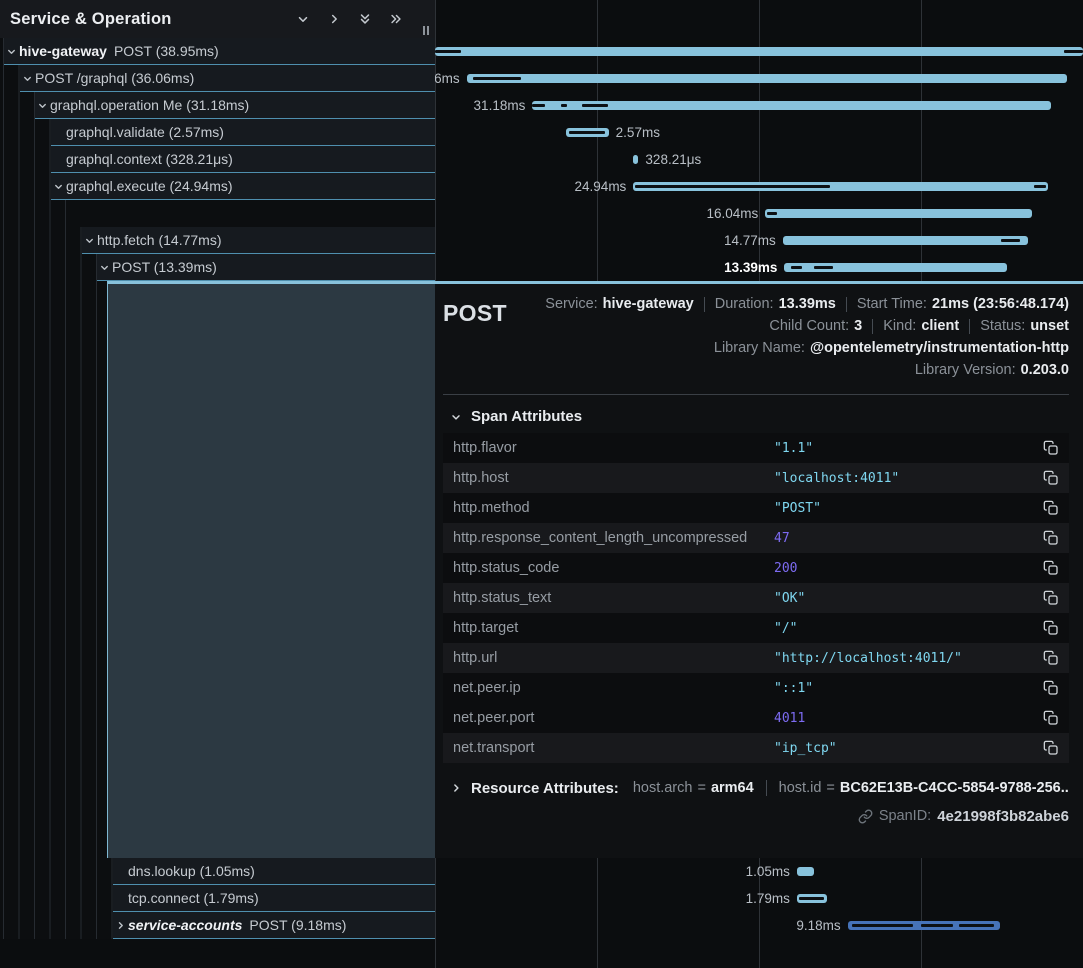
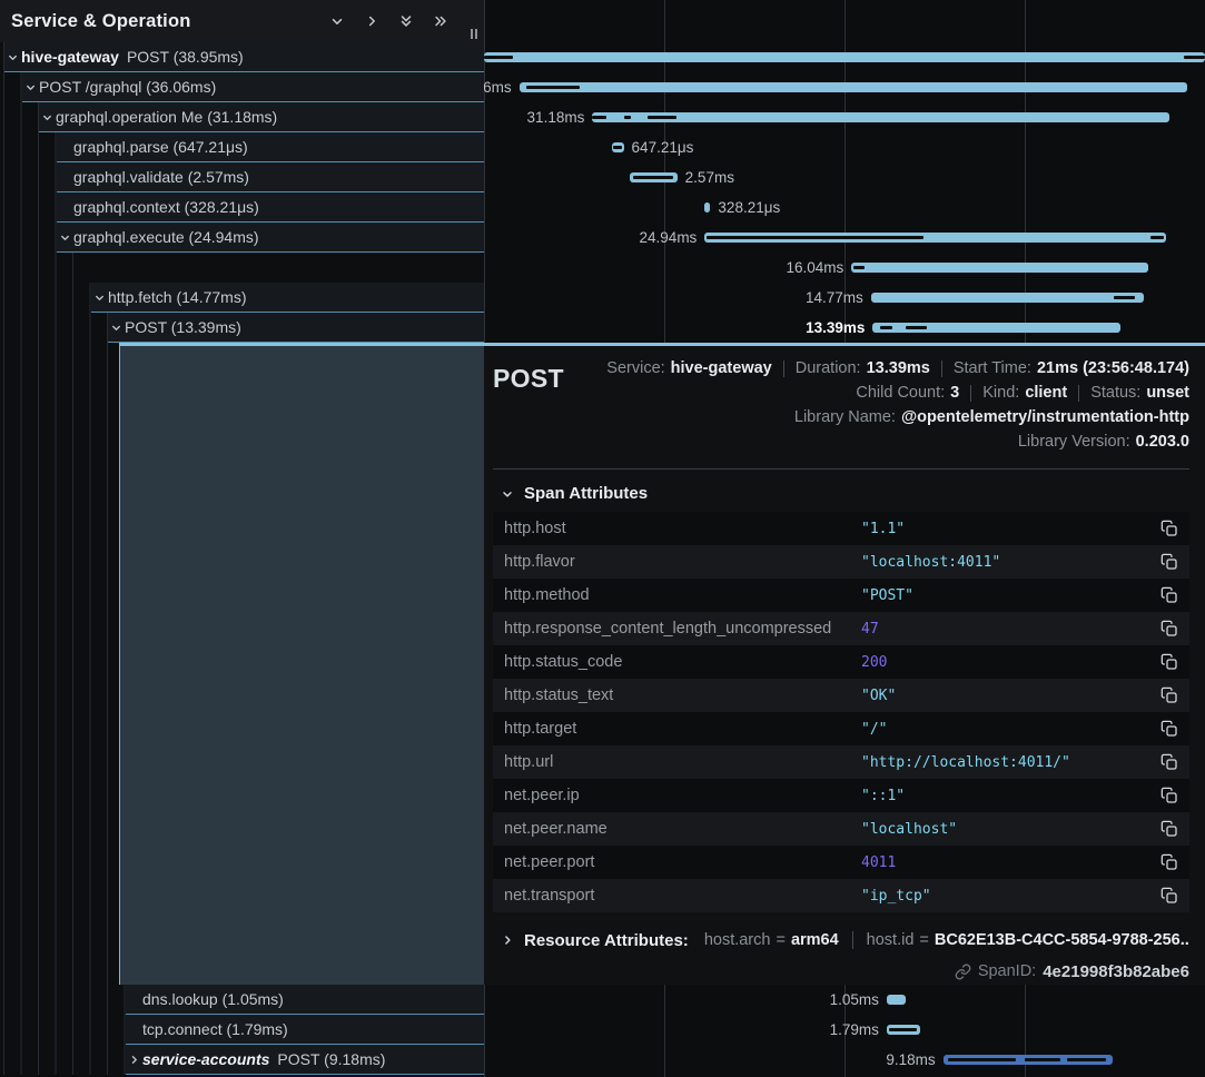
  Service & Operation
  hive-gateway
  POST (38.95ms)
  POST /graphql (36.06ms)
  graphql.operation Me (31.18ms)
  31.18ms
+ graphql.parse (647.21μs)
+ 647.21μs
  graphql.validate (2.57ms)
  2.57ms
  graphql.context (328.21μs)
  328.21μs
  graphql.execute (24.94ms)
  24.94ms
  16.04ms
  http.fetch (14.77ms)
  14.77ms
  POST (13.39ms)
  13.39ms
  POST
  Service:
  hive-gateway
  Duration:
  13.39ms
  Start Time:
  21ms (23:56:48.174)
  Child Count:
  3
  Kind:
  client
  Status:
  unset
  Library Name:
  @opentelemetry/instrumentation-http
  Library Version:
  0.203.0
  Span Attributes
- http.flavor
+ http.host
  "1.1"
- http.host
+ http.flavor
  "localhost:4011"
  http.method
  "POST"
  http.response_content_length_uncompressed
  47
  http.status_code
  200
  http.status_text
  "OK"
  http.target
  "/"
  http.url
  "http://localhost:4011/"
  net.peer.ip
  "::1"
+ net.peer.name
+ "localhost"
  net.peer.port
  4011
  net.transport
  "ip_tcp"
  Resource Attributes:
  host.arch
  =
  arm64
  host.id
  =
  BC62E13B-C4CC-5854-9788-256..
  SpanID:
  4e21998f3b82abe6
  dns.lookup (1.05ms)
  1.05ms
  tcp.connect (1.79ms)
  1.79ms
  service-accounts
  POST (9.18ms)
  9.18ms
